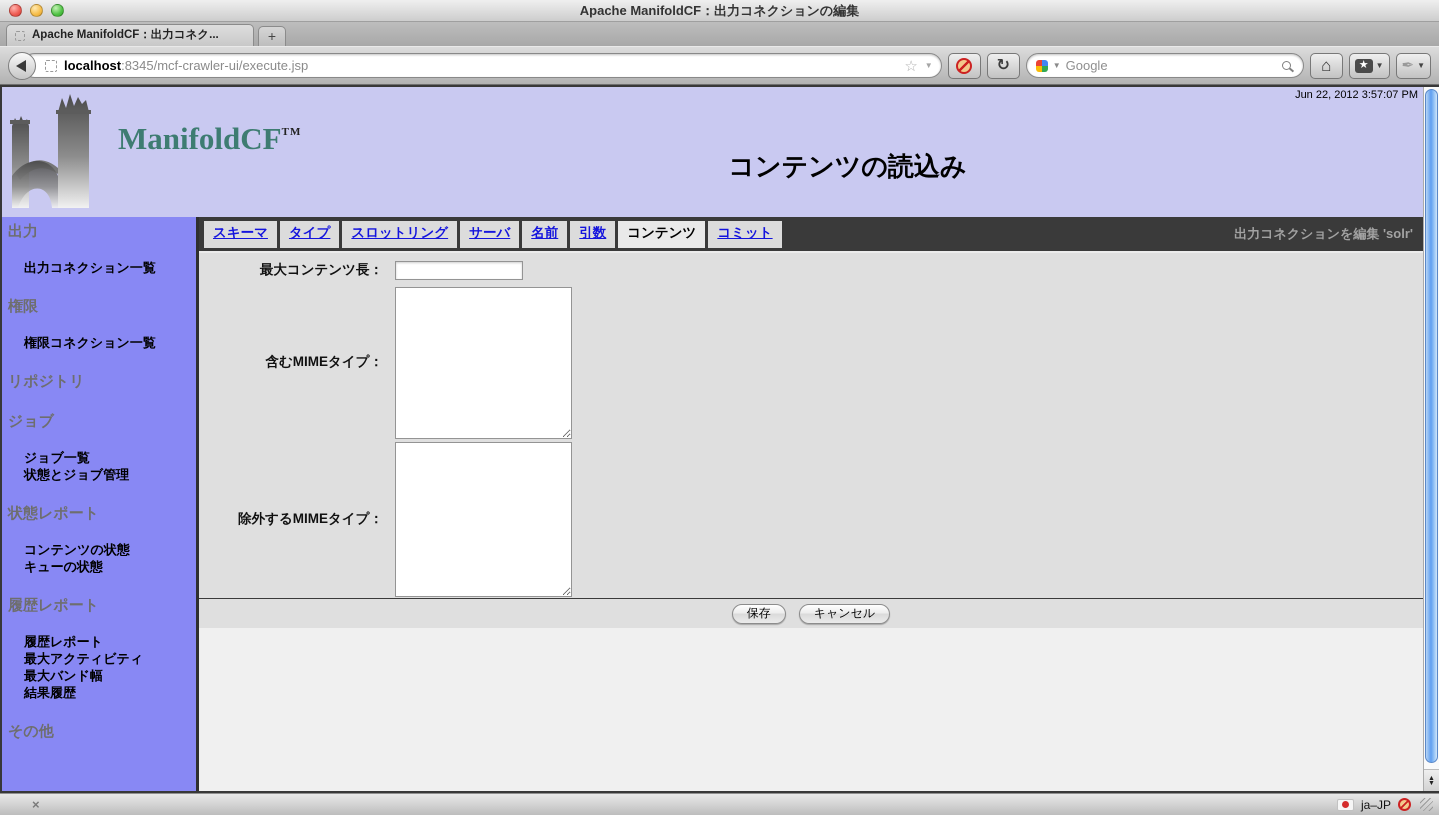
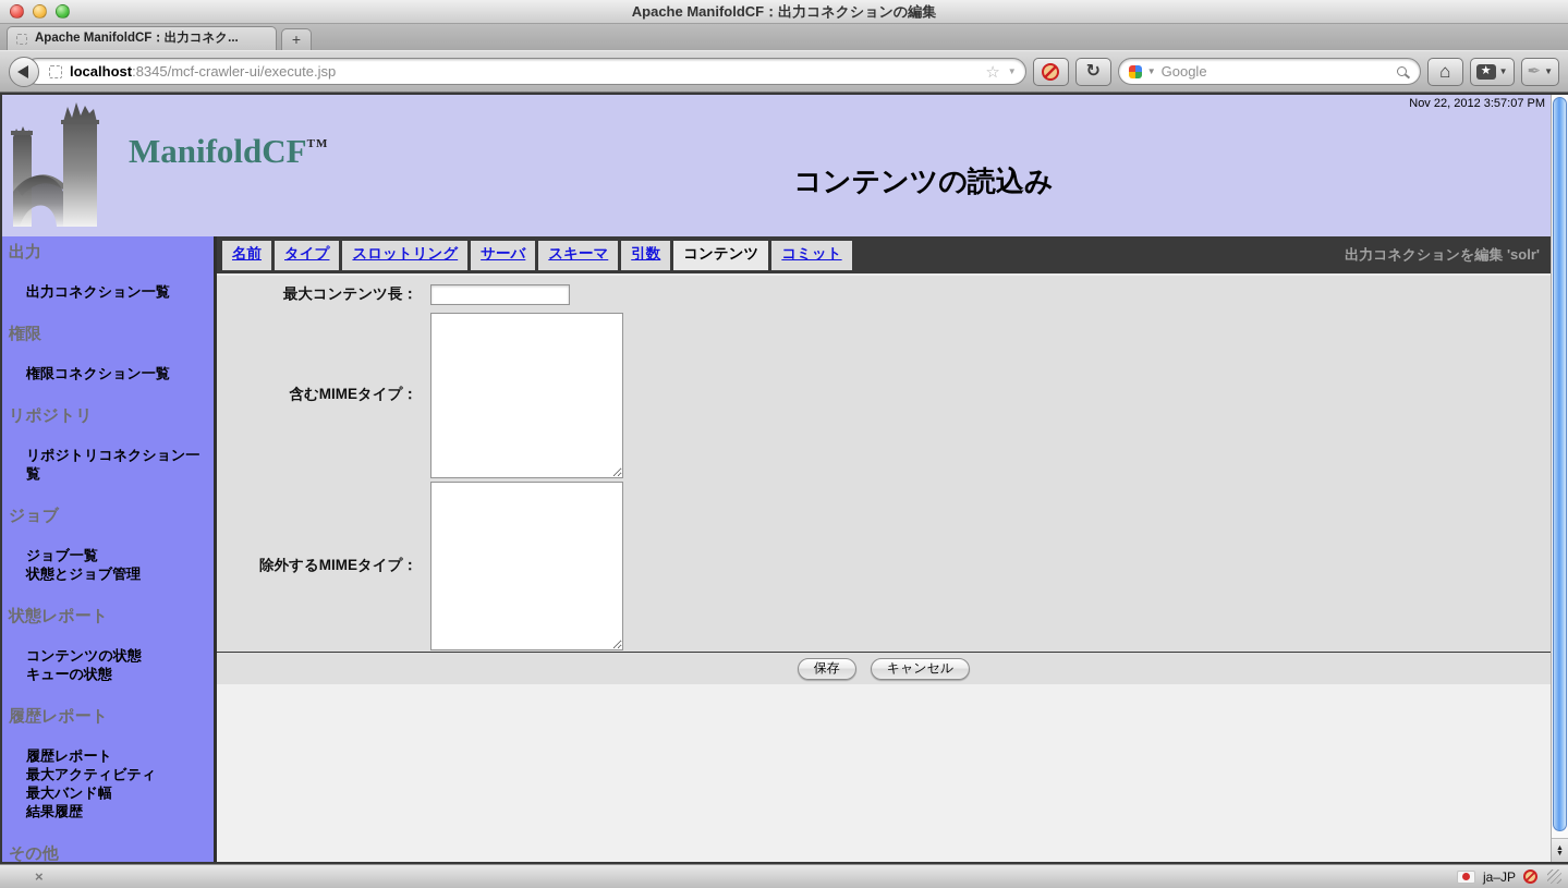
  Apache ManifoldCF：出力コネクションの編集
  Apache ManifoldCF：出力コネク...
  +
  localhost:8345/mcf-crawler-ui/execute.jsp
  ☆
  ▼
  ↻
  ▼
  Google
  ⌂
  ★
  ▼
  ✒
  ▼
  ManifoldCFTM
- Jun 22, 2012 3:57:07 PM
+ Nov 22, 2012 3:57:07 PM
  コンテンツの読込み
  出力
  出力コネクション一覧
  権限
  権限コネクション一覧
  リポジトリ
+ リポジトリコネクション一覧
  ジョブ
  ジョブ一覧
  状態とジョブ管理
  状態レポート
  コンテンツの状態
  キューの状態
  履歴レポート
  履歴レポート
  最大アクティビティ
  最大バンド幅
  結果履歴
  その他
- スキーマ
+ 名前
  タイプ
  スロットリング
  サーバ
- 名前
+ スキーマ
  引数
  コンテンツ
  コミット
  出力コネクションを編集 'solr'
  最大コンテンツ長：
  含むMIMEタイプ：
  除外するMIMEタイプ：
  保存
  キャンセル
  ×
  ja–JP
